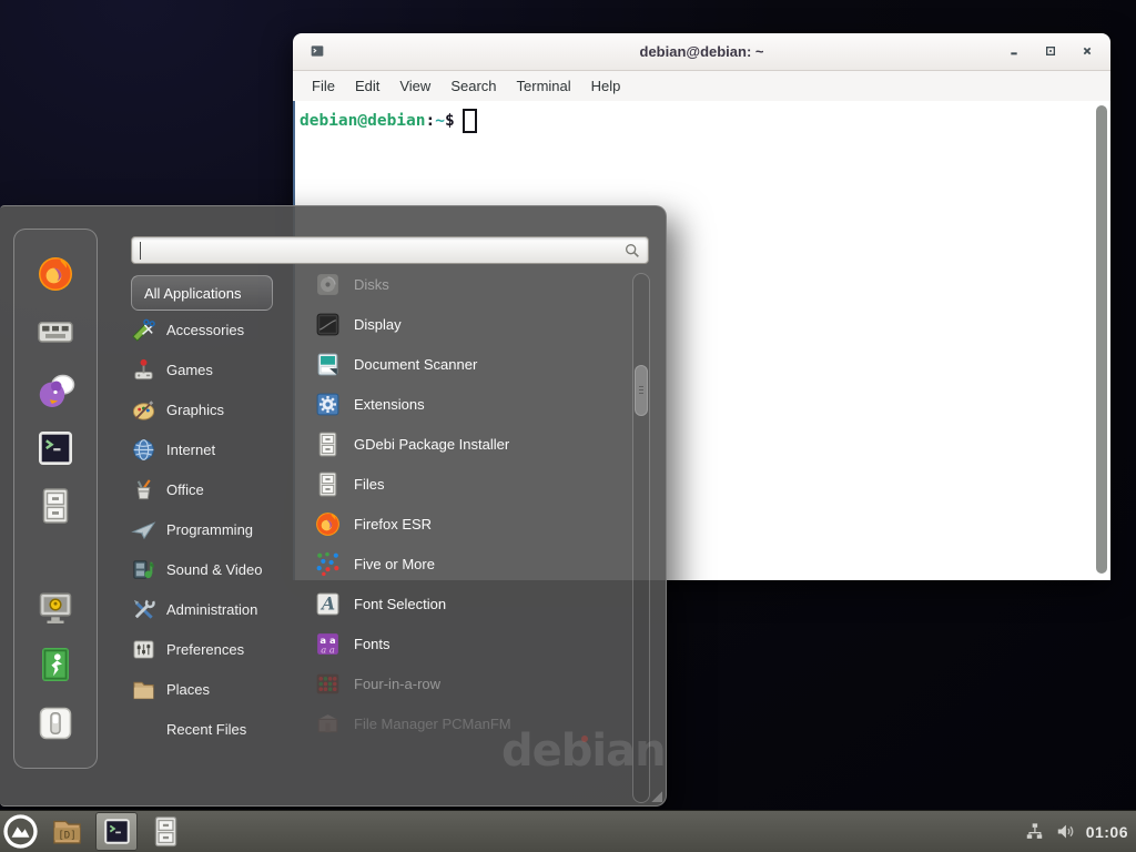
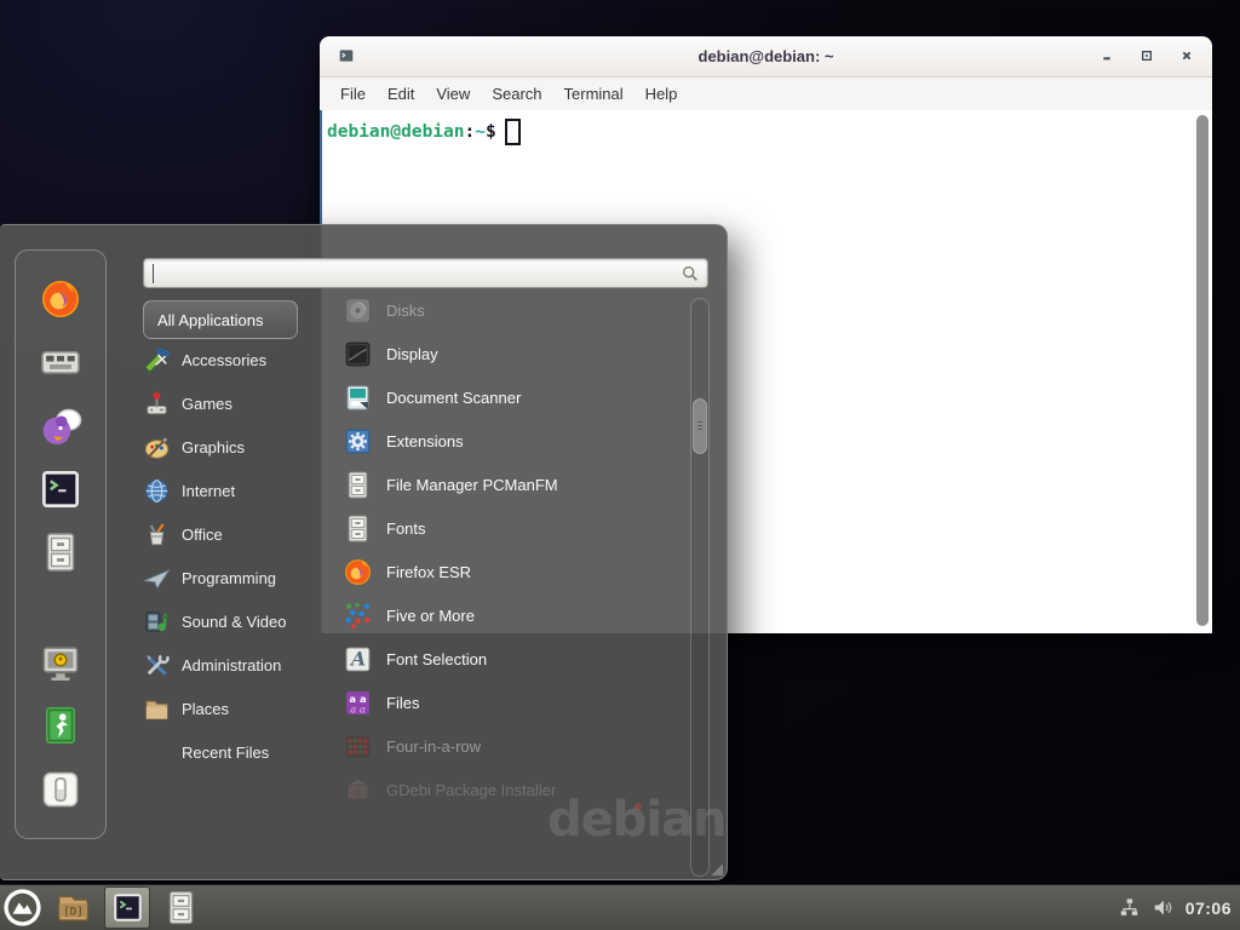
  debian@debian: ~
  File
  Edit
  View
  Search
  Terminal
  Help
  debian@debian
  :
  ~
  $
  All Applications
  Accessories
  Games
  Graphics
  Internet
  Office
  Programming
  Sound & Video
  Administration
- Preferences
  Places
  Recent Files
  Disks
  Display
  Document Scanner
  Extensions
- GDebi Package Installer
+ File Manager PCManFM
- Files
+ Fonts
  Firefox ESR
  Five or More
  A
  Font Selection
  a a
  a a
- Fonts
+ Files
  Four-in-a-row
- File Manager PCManFM
+ GDebi Package Installer
  debian
  [D]
- 01:06
+ 07:06
